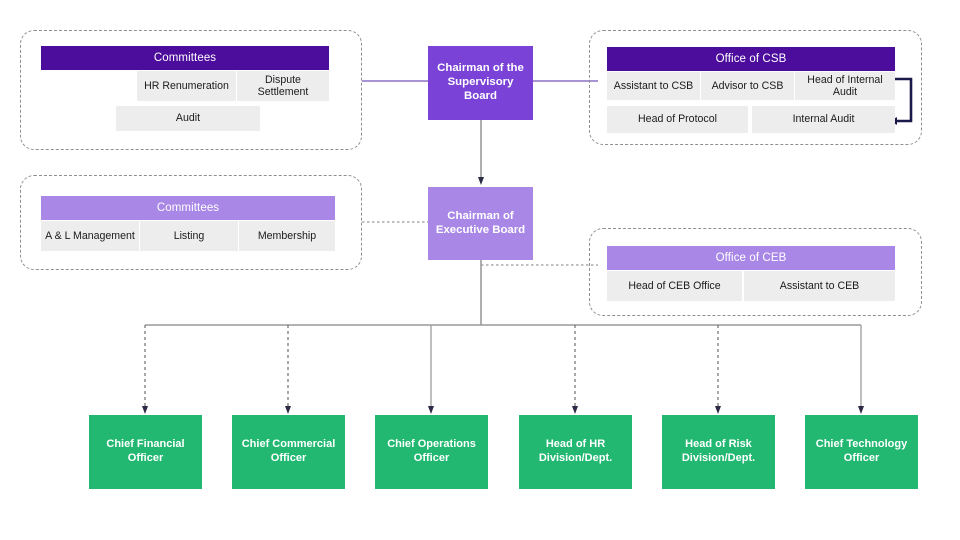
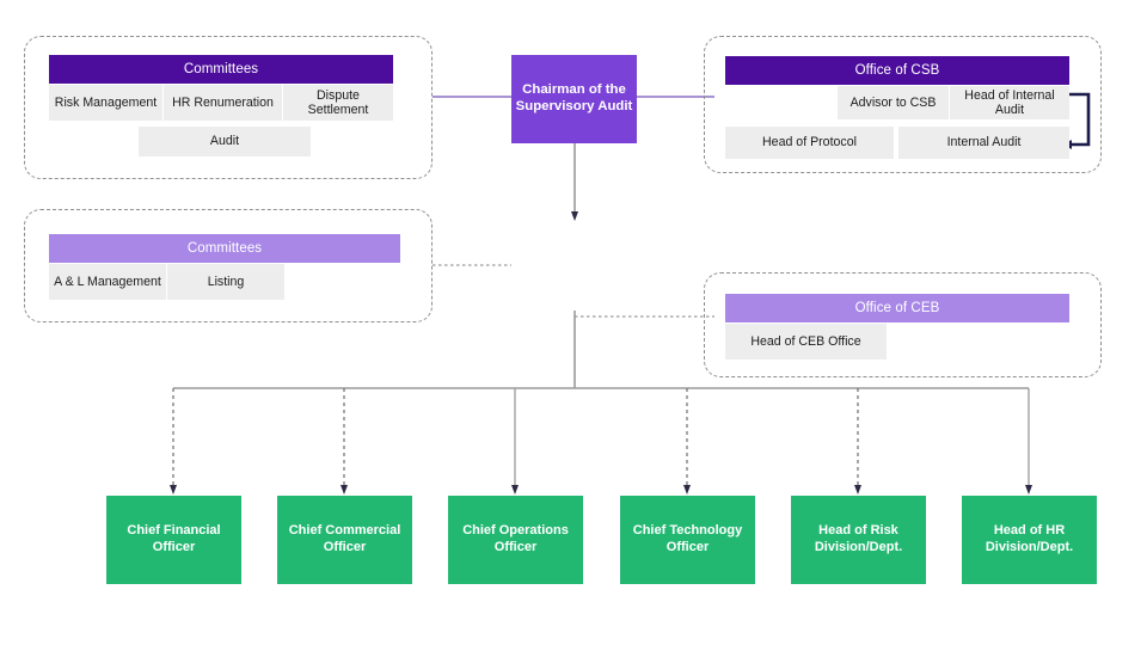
  Committees
+ Risk Management
  HR Renumeration
  Dispute Settlement
  Audit
  Office of CSB
- Assistant to CSB
  Advisor to CSB
  Head of Internal Audit
  Head of Protocol
  Internal Audit
- Chairman of the Supervisory Board
+ Chairman of the Supervisory Audit
  Committees
  A & L Management
  Listing
- Membership
- Chairman of Executive Board
  Office of CEB
  Head of CEB Office
- Assistant to CEB
  Chief Financial Officer
  Chief Commercial Officer
  Chief Operations Officer
- Head of HR Division/Dept.
+ Chief Technology Officer
  Head of Risk Division/Dept.
- Chief Technology Officer
+ Head of HR Division/Dept.
